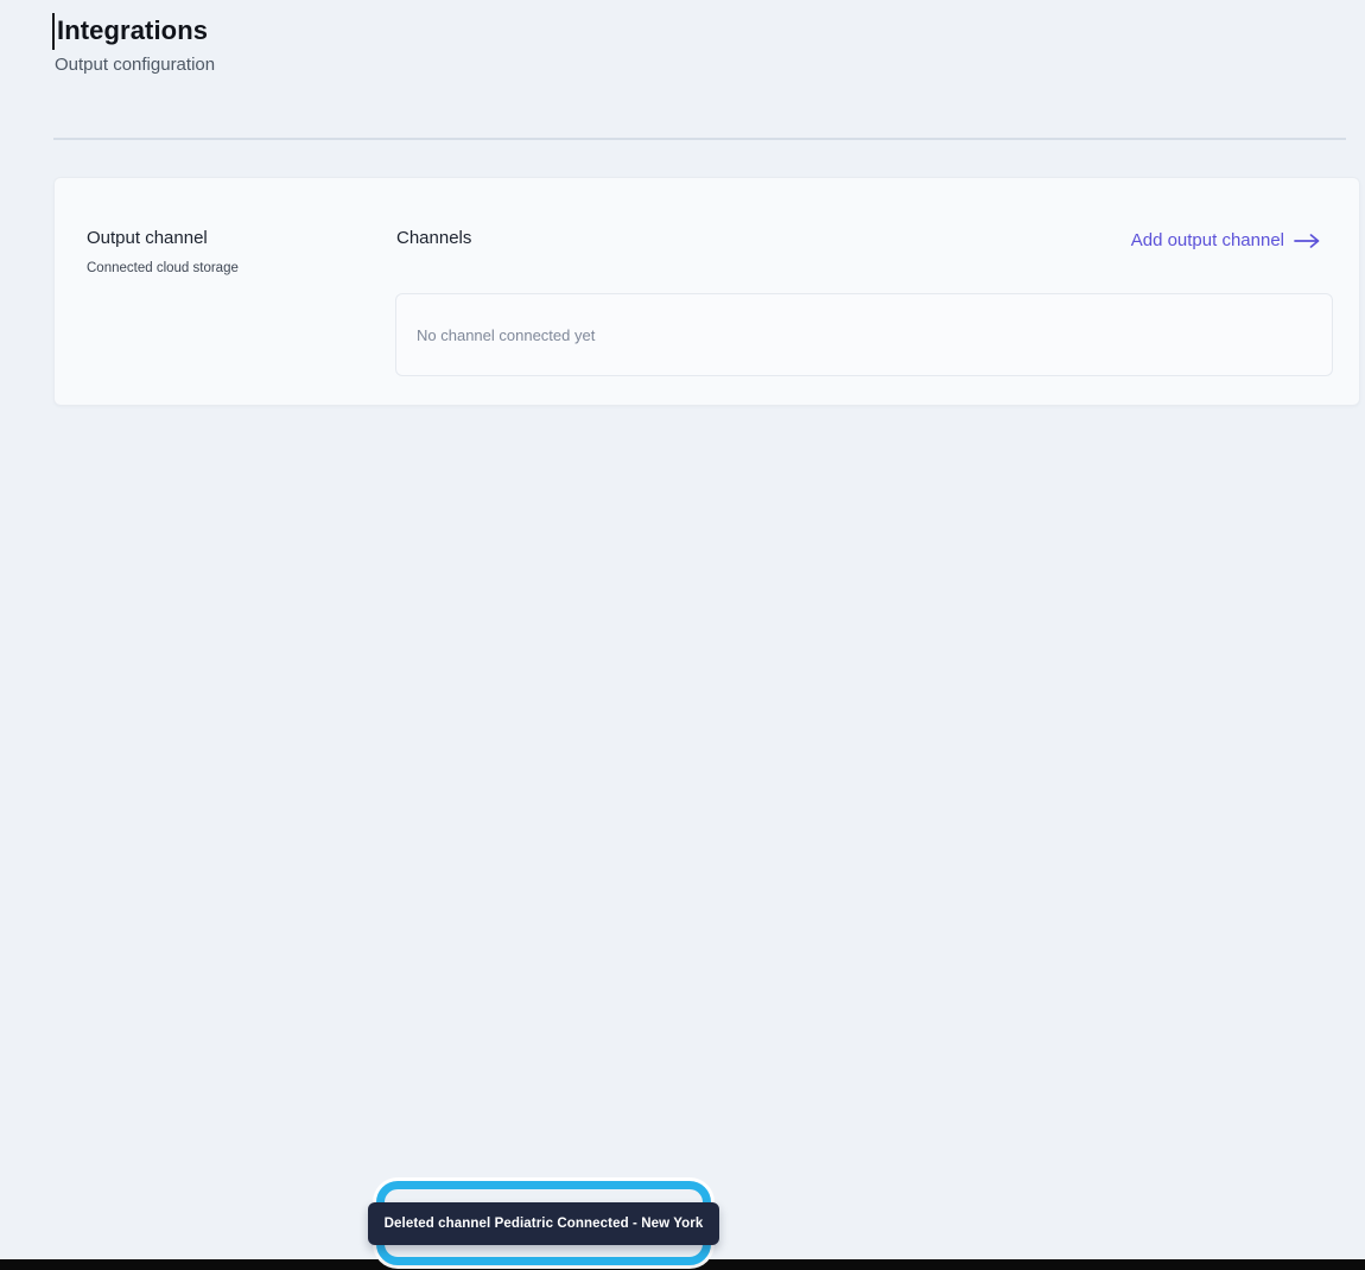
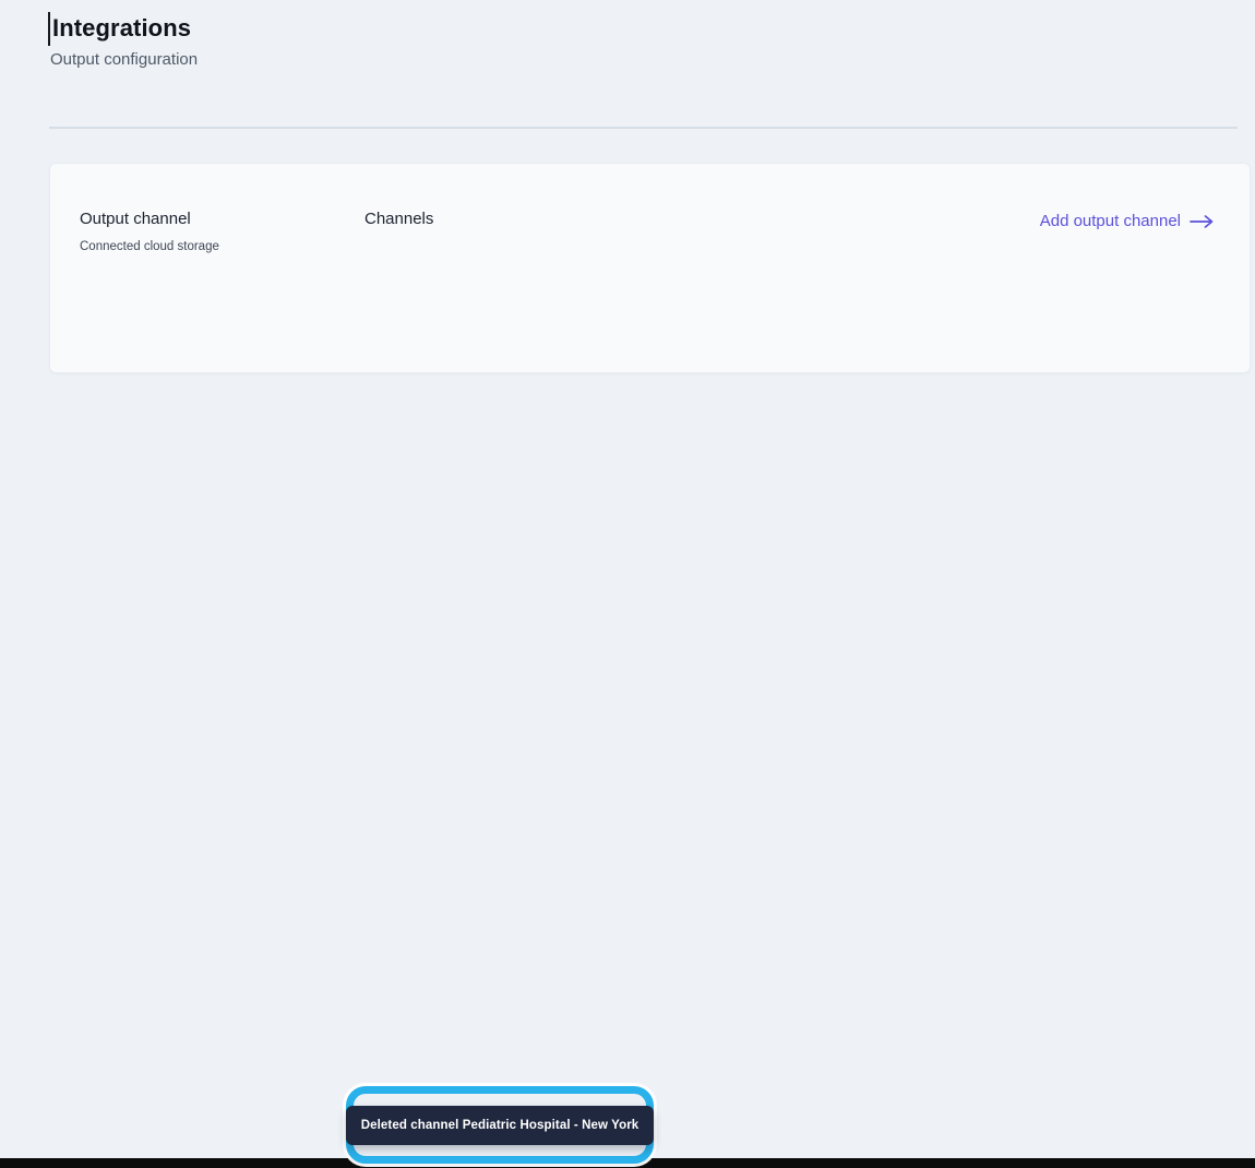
  Integrations
  Output configuration
  Output channel
  Connected cloud storage
  Channels
  Add output channel
- No channel connected yet
- Deleted channel Pediatric Connected - New York
+ Deleted channel Pediatric Hospital - New York
